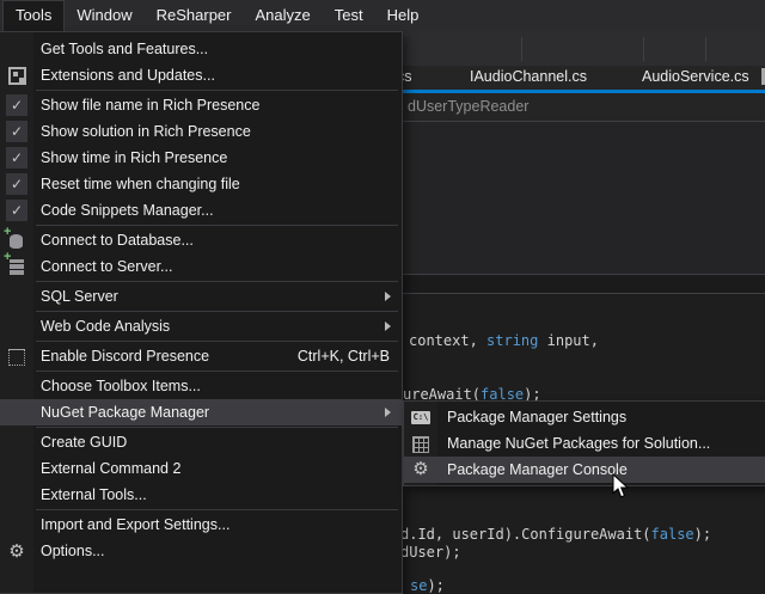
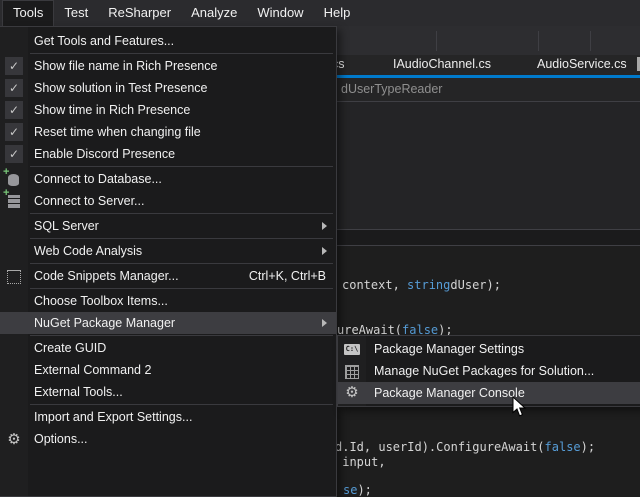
  IAudioChannel.cs
  AudioService.cs
  dUserTypeReader
- context, string input,
+ context, stringdUser);
  ureAwait(false);
  d.Id, userId).ConfigureAwait(false);
- dUser);
+ input,
  se);
  Tools
- Window
+ Test
  ReSharper
  Analyze
- Test
+ Window
  Help
  Get Tools and Features...
- Extensions and Updates...
  ✓
  Show file name in Rich Presence
  ✓
- Show solution in Rich Presence
+ Show solution in Test Presence
  ✓
  Show time in Rich Presence
  ✓
  Reset time when changing file
  ✓
- Code Snippets Manager...
+ Enable Discord Presence
  Connect to Database...
  Connect to Server...
  SQL Server
  Web Code Analysis
- Enable Discord Presence
+ Code Snippets Manager...
  Ctrl+K, Ctrl+B
  Choose Toolbox Items...
  NuGet Package Manager
  Create GUID
  External Command 2
  External Tools...
  Import and Export Settings...
  ⚙
  Options...
  C:\
  Package Manager Settings
  Manage NuGet Packages for Solution...
  ⚙
  Package Manager Console
